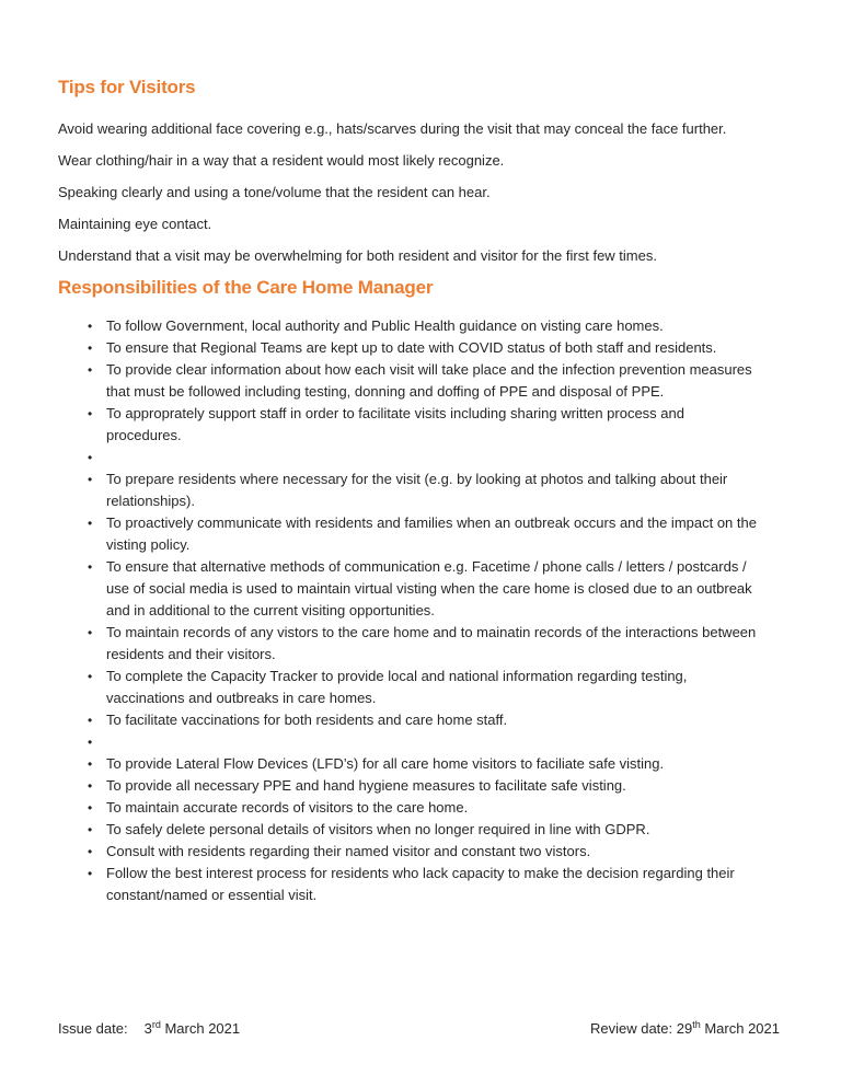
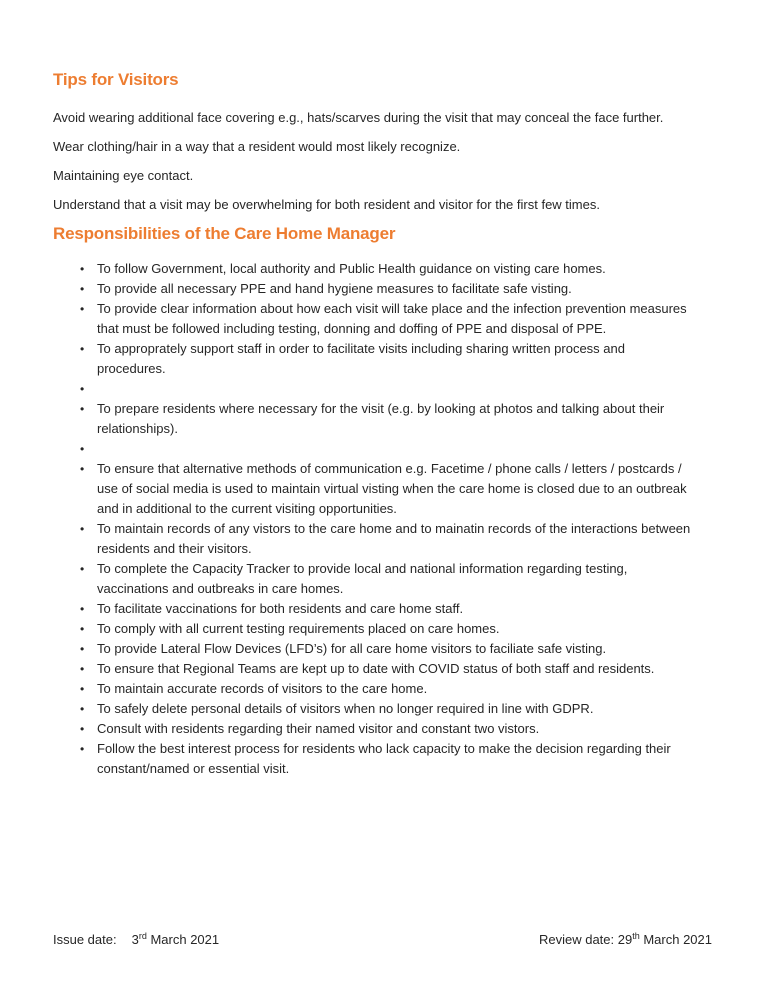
  Tips for Visitors
  Avoid wearing additional face covering e.g., hats/scarves during the visit that may conceal the face further.
  Wear clothing/hair in a way that a resident would most likely recognize.
- Speaking clearly and using a tone/volume that the resident can hear.
  Maintaining eye contact.
  Understand that a visit may be overwhelming for both resident and visitor for the first few times.
  Responsibilities of the Care Home Manager
  •
  To follow Government, local authority and Public Health guidance on visting care homes.
  •
- To ensure that Regional Teams are kept up to date with COVID status of both staff and residents.
+ To provide all necessary PPE and hand hygiene measures to facilitate safe visting.
  •
  To provide clear information about how each visit will take place and the infection prevention measures that must be followed including testing, donning and doffing of PPE and disposal of PPE.
  •
  To approprately support staff in order to facilitate visits including sharing written process and procedures.
  •
  •
  To prepare residents where necessary for the visit (e.g. by looking at photos and talking about their relationships).
  •
- To proactively communicate with residents and families when an outbreak occurs and the impact on the visting policy.
  •
  To ensure that alternative methods of communication e.g. Facetime / phone calls / letters / postcards / use of social media is used to maintain virtual visting when the care home is closed due to an outbreak and in additional to the current visiting opportunities.
  •
  To maintain records of any vistors to the care home and to mainatin records of the interactions between residents and their visitors.
  •
  To complete the Capacity Tracker to provide local and national information regarding testing, vaccinations and outbreaks in care homes.
  •
  To facilitate vaccinations for both residents and care home staff.
  •
+ To comply with all current testing requirements placed on care homes.
  •
  To provide Lateral Flow Devices (LFD’s) for all care home visitors to faciliate safe visting.
  •
- To provide all necessary PPE and hand hygiene measures to facilitate safe visting.
+ To ensure that Regional Teams are kept up to date with COVID status of both staff and residents.
  •
  To maintain accurate records of visitors to the care home.
  •
  To safely delete personal details of visitors when no longer required in line with GDPR.
  •
  Consult with residents regarding their named visitor and constant two vistors.
  •
  Follow the best interest process for residents who lack capacity to make the decision regarding their constant/named or essential visit.
  Issue date: 3rd March 2021
  Review date: 29th March 2021
